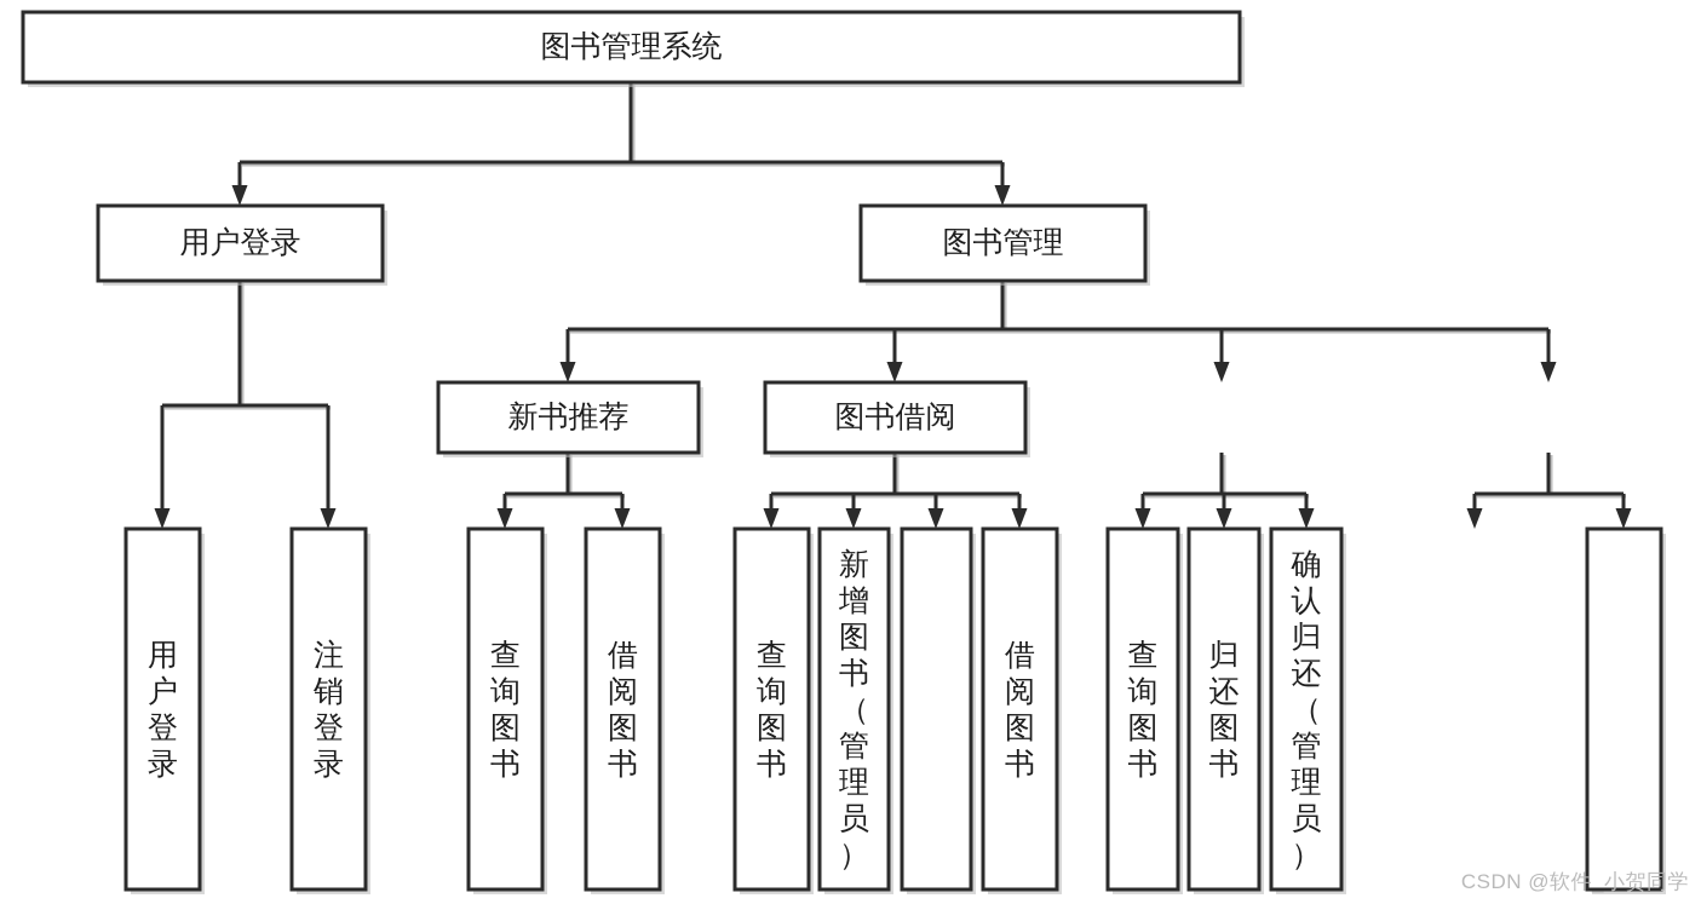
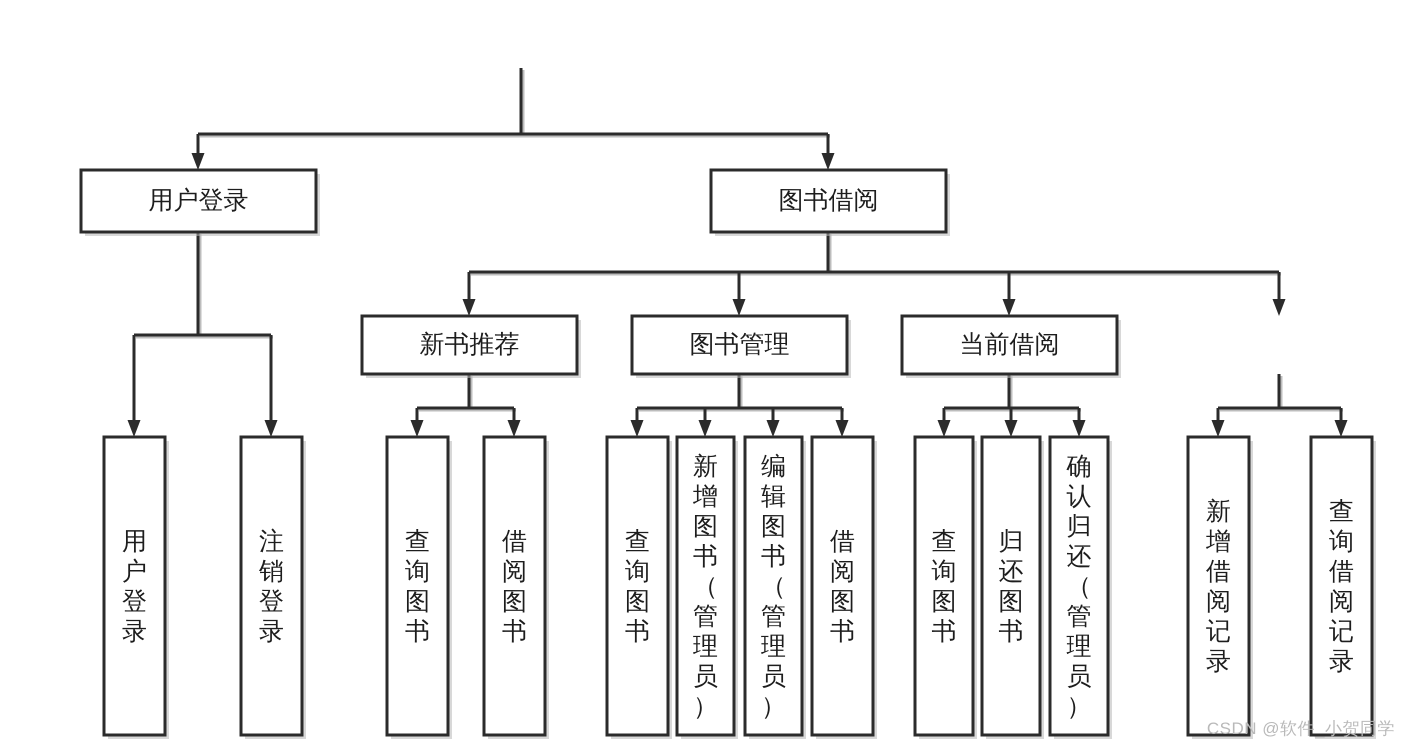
- 图书管理系统
  用户登录
- 图书管理
+ 图书借阅
  新书推荐
- 图书借阅
+ 图书管理
+ 当前借阅
  用户登录
  注销登录
  查询图书
  借阅图书
  查询图书
  新增图书（管理员）
+ 编辑图书（管理员）
  借阅图书
  查询图书
  归还图书
  确认归还（管理员）
+ 新增借阅记录
+ 查询借阅记录
  CSDN @软件_小贺同学
